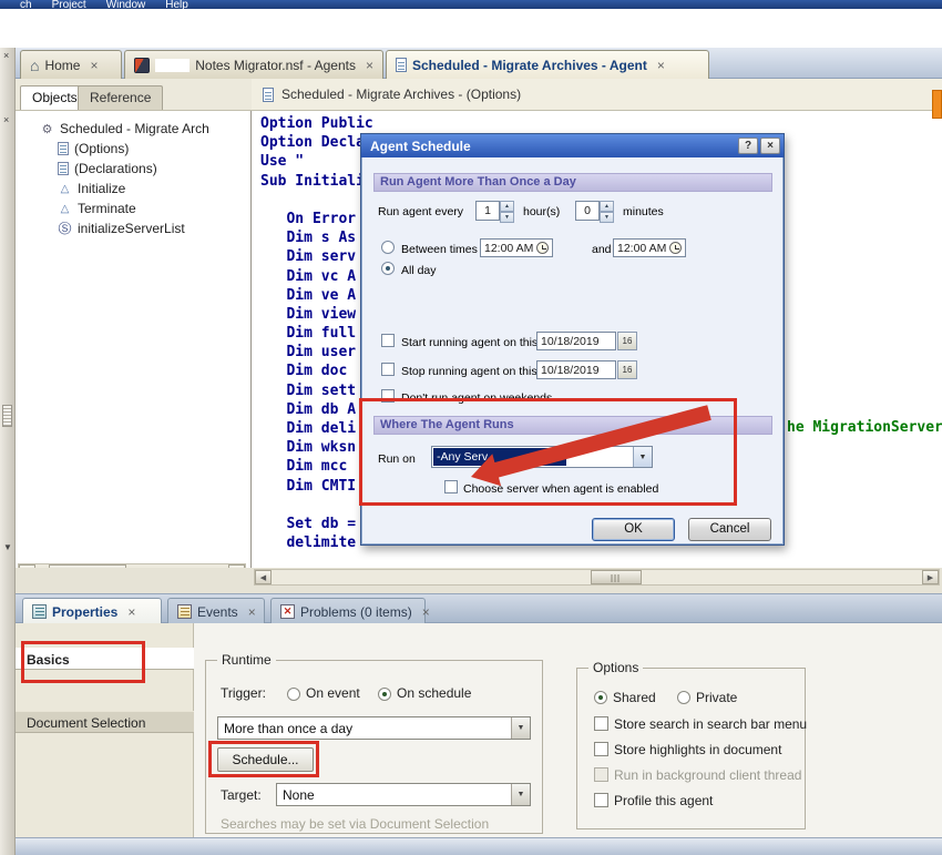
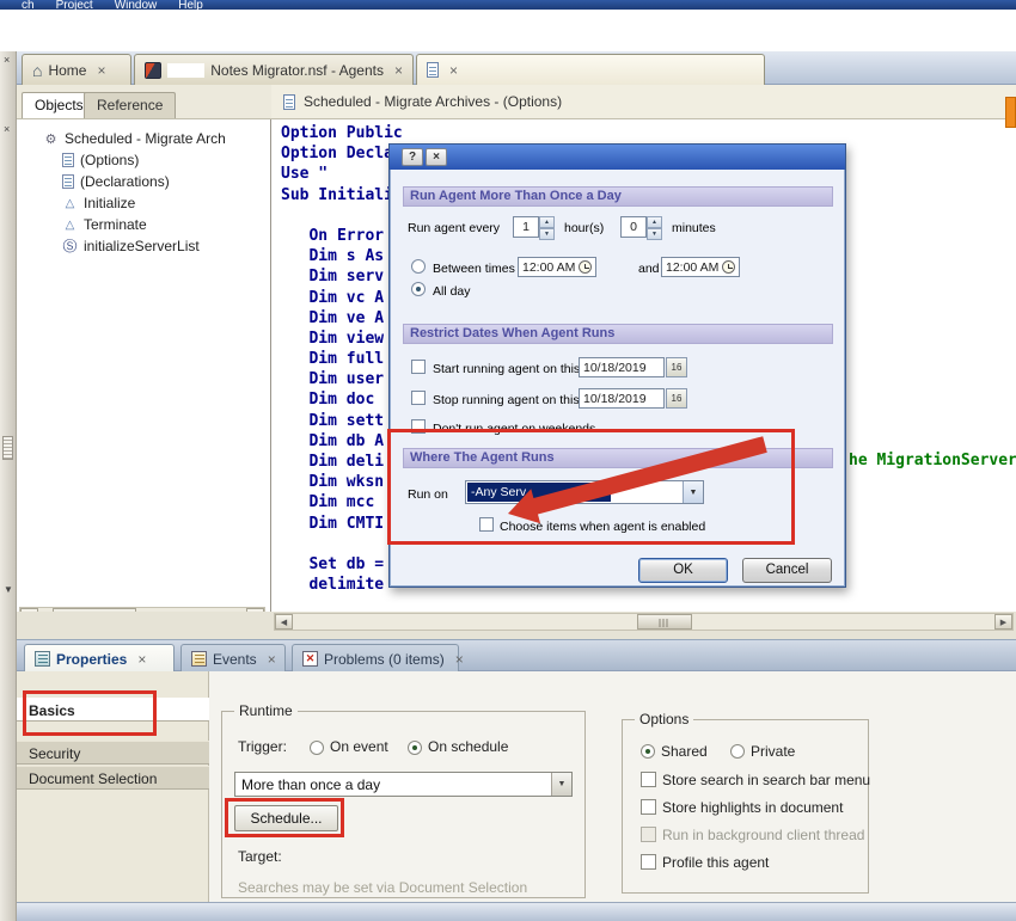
  ch
  Project
  Window
  Help
  ×
  ×
  ▼
  ⌂
  Home
  ×
  Notes Migrator.nsf - Agents
  ×
- Scheduled - Migrate Archives - Agent
  ×
  Objects
  Reference
  Scheduled - Migrate Archives - (Options)
  ⚙
  Scheduled - Migrate Arch
  (Options)
  (Declarations)
  △
  Initialize
  △
  Terminate
  Ⓢ
  initializeServerList
  Option Public
  Option Decl
  Use "
  Sub Initial
  On Error
  Dim s As
  Dim serv
  Dim vc A
  Dim ve A
  Dim view
  Dim full
  Dim user
  Dim doc
  Dim sett
  Dim db A
  Dim deli
  Dim wksn
  Dim mcc
  Dim CMTI
  Set db =
  delimite
  he MigrationServer
- Agent Schedule
  ?
  ×
  Run Agent More Than Once a Day
  Run agent every
  1
  hour(s)
  0
  minutes
  Between times
  12:00 AM
  and
  12:00 AM
  All day
+ Restrict Dates When Agent Runs
  Start running agent on this
  10/18/2019
  16
  Stop running agent on this
  10/18/2019
  16
  Don't run agent on weekends
  Where The Agent Runs
  Run on
  -Any Serv
- Choose server when agent is enabled
+ Choose items when agent is enabled
  OK
  Cancel
  Properties
  ×
  Events
  ×
  ✕
  Problems (0 items)
  ×
  Basics
+ Security
  Document Selection
  Runtime
  Trigger:
  On event
  On schedule
  More than once a day
  Schedule...
  Target:
- None
  Searches may be set via Document Selection
  Options
  Shared
  Private
  Store search in search bar menu
  Store highlights in document
  Run in background client thread
  Profile this agent
